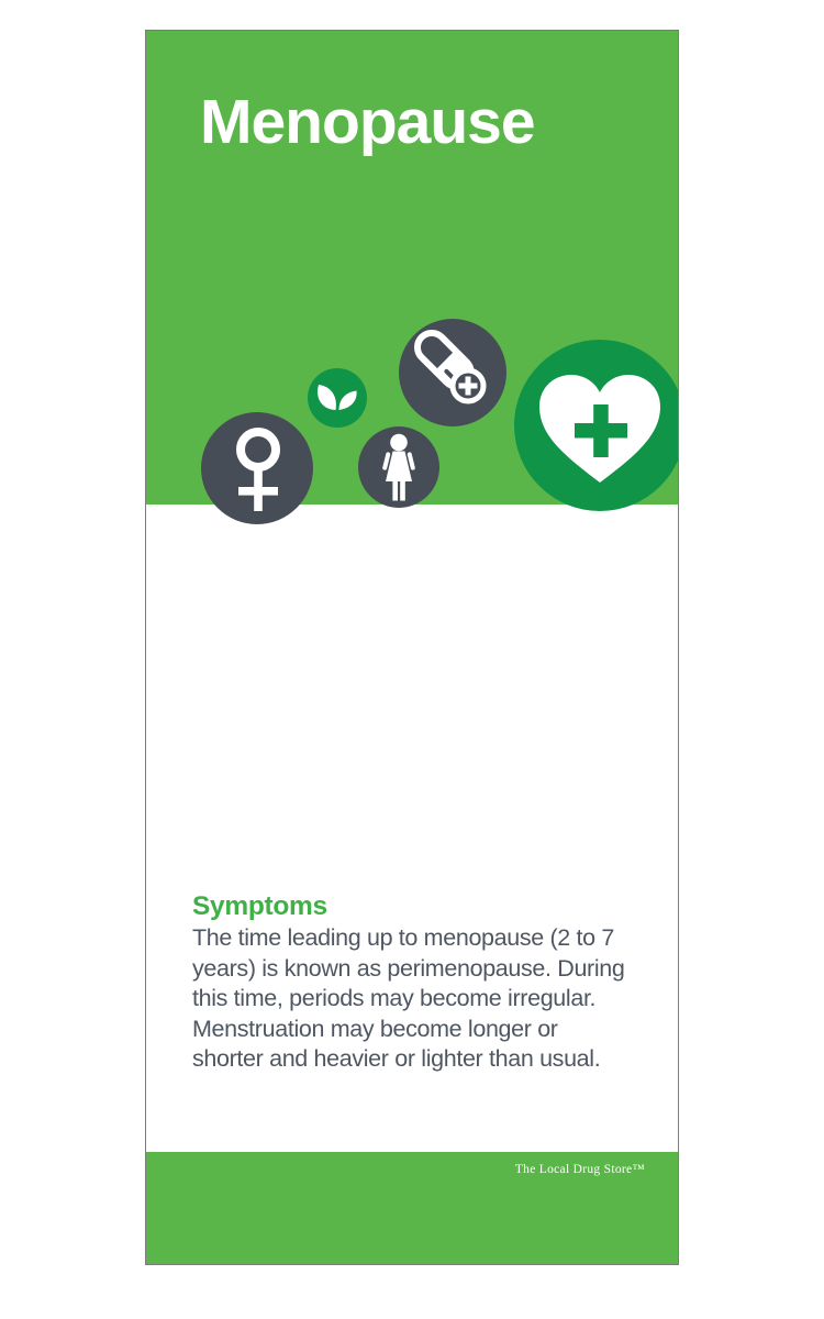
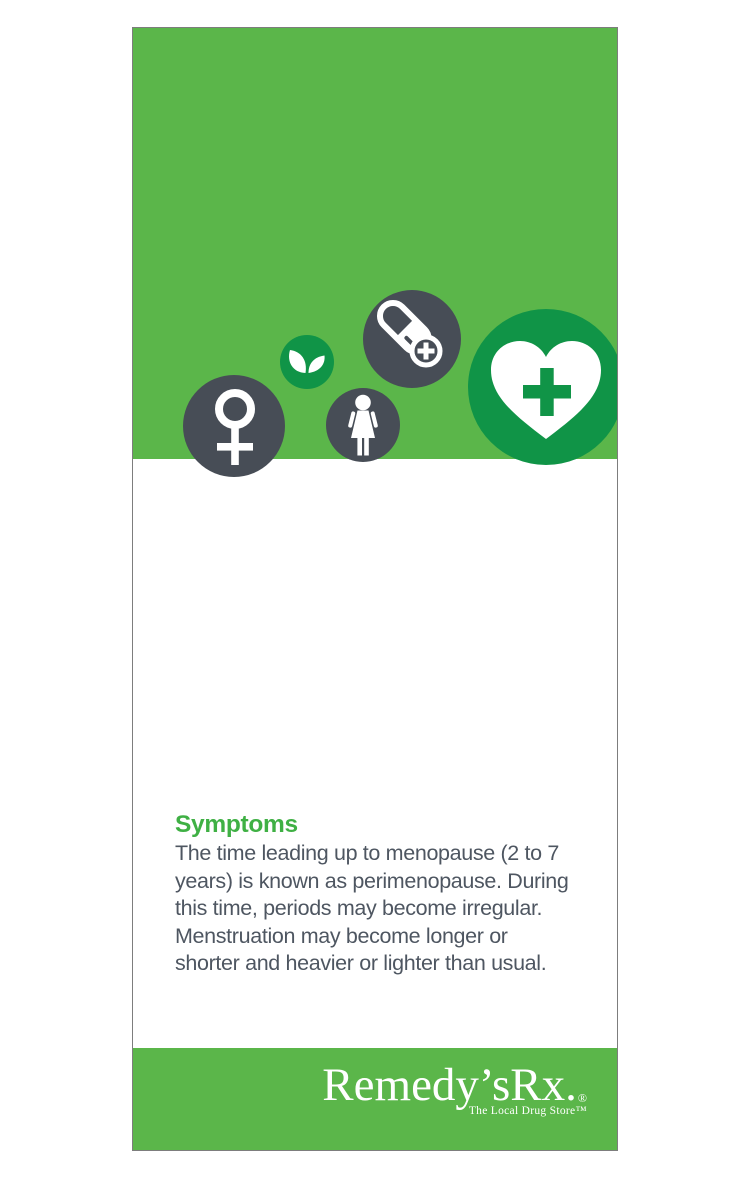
- Menopause
  Symptoms
  The time leading up to menopause (2 to 7
  years) is known as perimenopause. During
  this time, periods may become irregular.
  Menstruation may become longer or
  shorter and heavier or lighter than usual.
+ Remedy’sRx.®
  The Local Drug Store™
